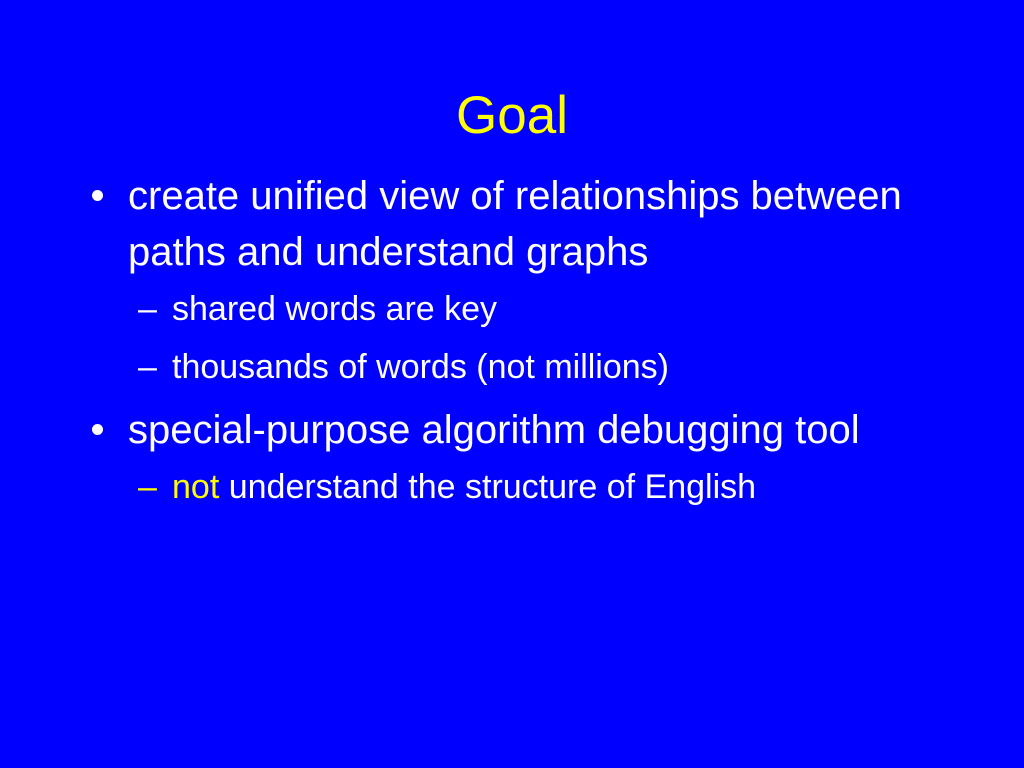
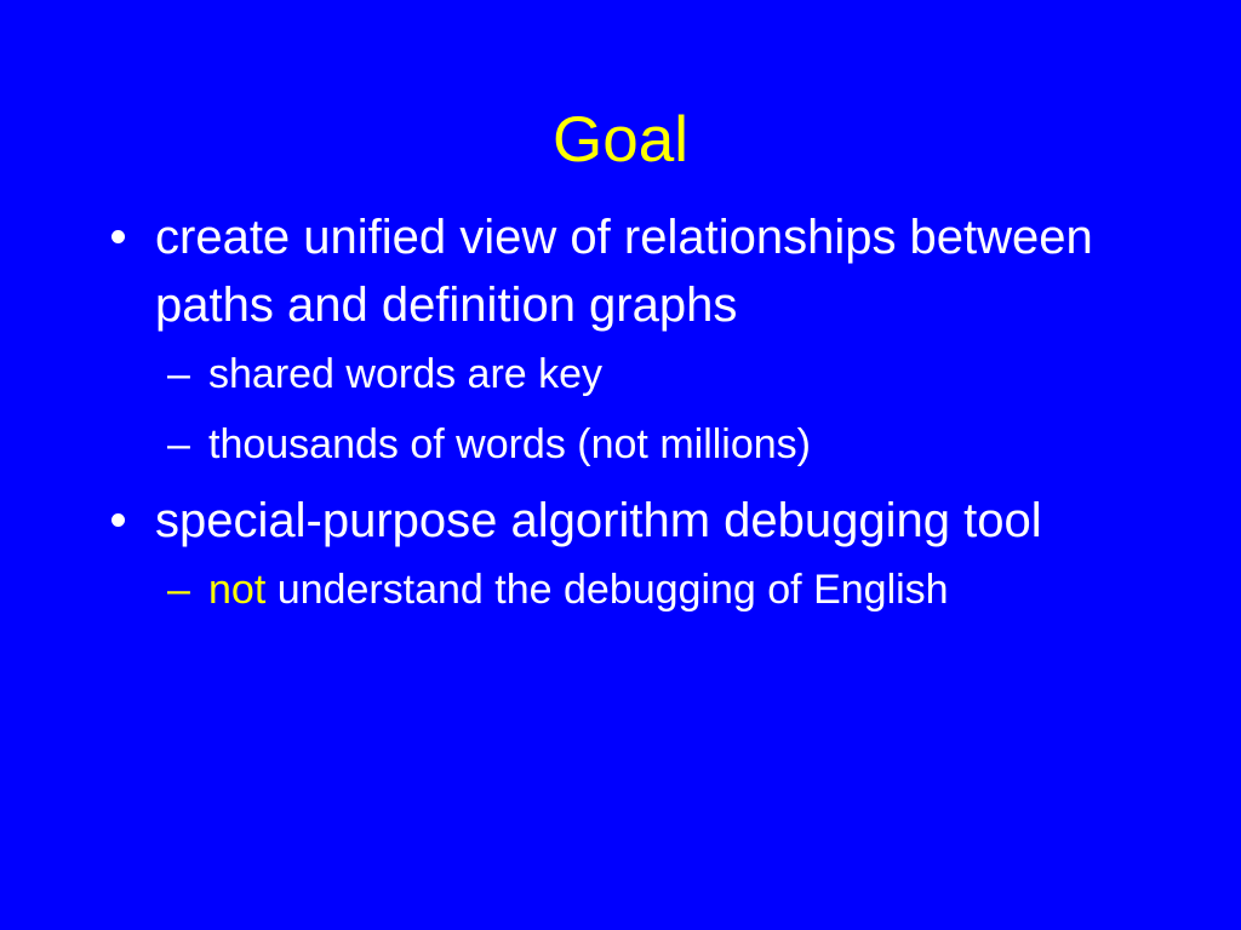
  Goal
- create unified view of relationships between paths and understand graphs
+ create unified view of relationships between paths and definition graphs
  –
  shared words are key
  –
  thousands of words (not millions)
  special-purpose algorithm debugging tool
  –
- not understand the structure of English
+ not understand the debugging of English
